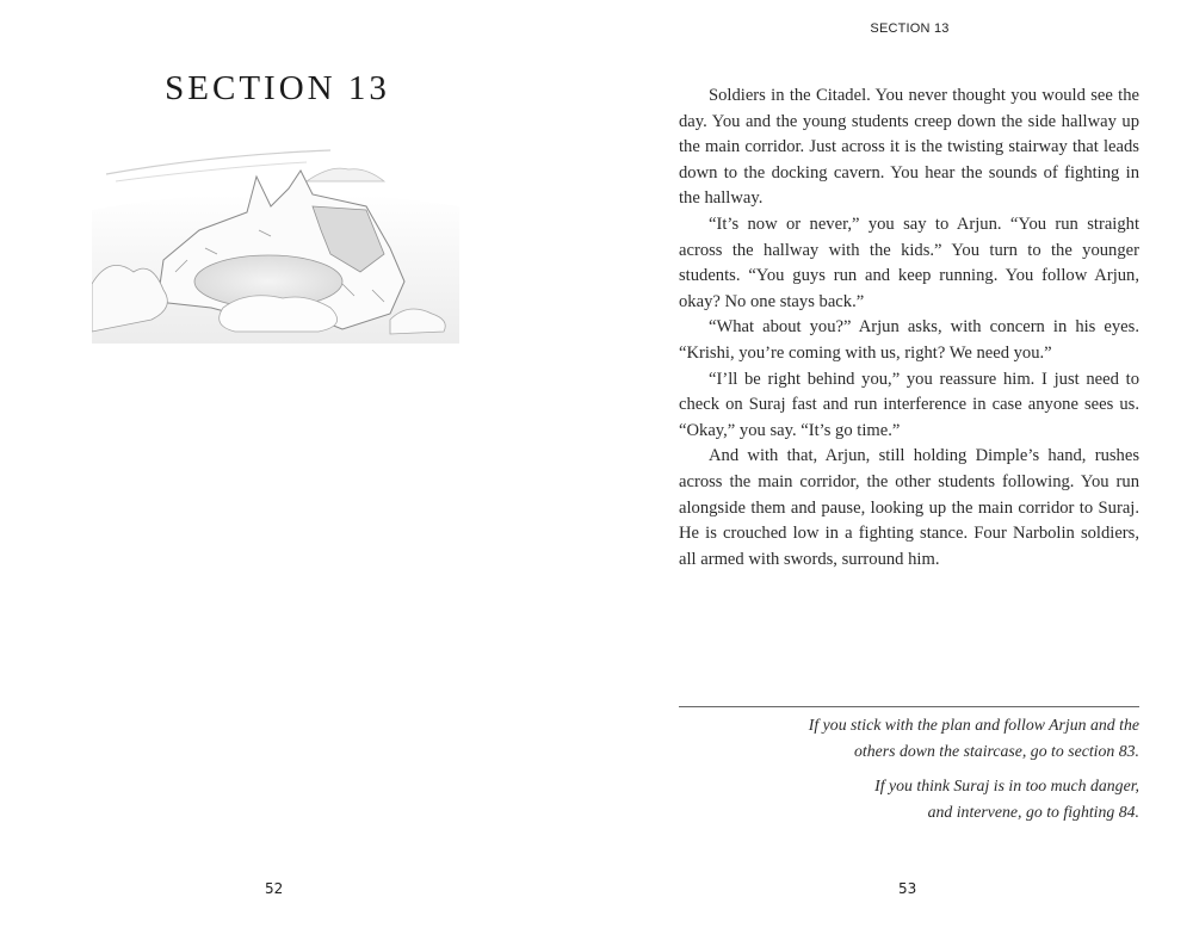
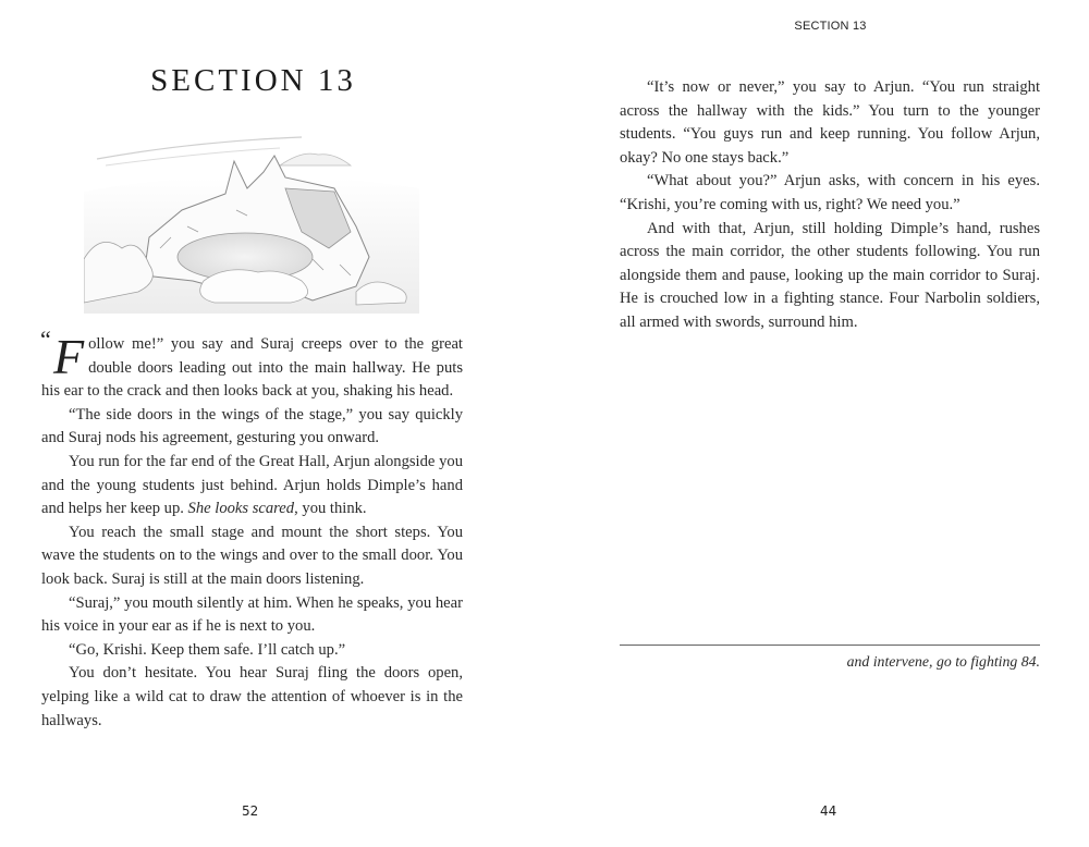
  SECTION 13
+ “
+ F
+ ollow me!” you say and Suraj creeps over to the great double doors leading out into the main hallway. He puts his ear to the crack and then looks back at you, shaking his head.
+ “The side doors in the wings of the stage,” you say quickly and Suraj nods his agreement, gesturing you onward.
+ You run for the far end of the Great Hall, Arjun alongside you and the young students just behind. Arjun holds Dimple’s hand and helps her keep up. She looks scared, you think.
+ You reach the small stage and mount the short steps. You wave the students on to the wings and over to the small door. You look back. Suraj is still at the main doors listening.
+ “Suraj,” you mouth silently at him. When he speaks, you hear his voice in your ear as if he is next to you.
+ “Go, Krishi. Keep them safe. I’ll catch up.”
+ You don’t hesitate. You hear Suraj fling the doors open, yelping like a wild cat to draw the attention of whoever is in the hallways.
  52
  SECTION 13
- Soldiers in the Citadel. You never thought you would see the day. You and the young students creep down the side hallway up the main corridor. Just across it is the twisting stairway that leads down to the docking cavern. You hear the sounds of fighting in the hallway.
  “It’s now or never,” you say to Arjun. “You run straight across the hallway with the kids.” You turn to the younger students. “You guys run and keep running. You follow Arjun, okay? No one stays back.”
  “What about you?” Arjun asks, with concern in his eyes. “Krishi, you’re coming with us, right? We need you.”
- “I’ll be right behind you,” you reassure him. I just need to check on Suraj fast and run interference in case anyone sees us. “Okay,” you say. “It’s go time.”
  And with that, Arjun, still holding Dimple’s hand, rushes across the main corridor, the other students following. You run alongside them and pause, looking up the main corridor to Suraj. He is crouched low in a fighting stance. Four Narbolin soldiers, all armed with swords, surround him.
- If you stick with the plan and follow Arjun and the
- others down the staircase, go to section 83.
- If you think Suraj is in too much danger,
  and intervene, go to fighting 84.
- 53
+ 44
